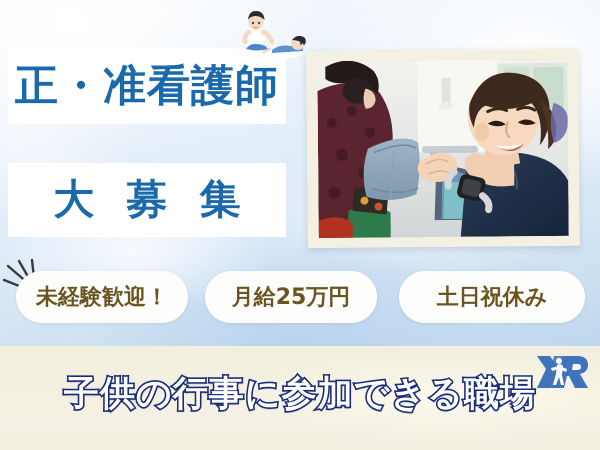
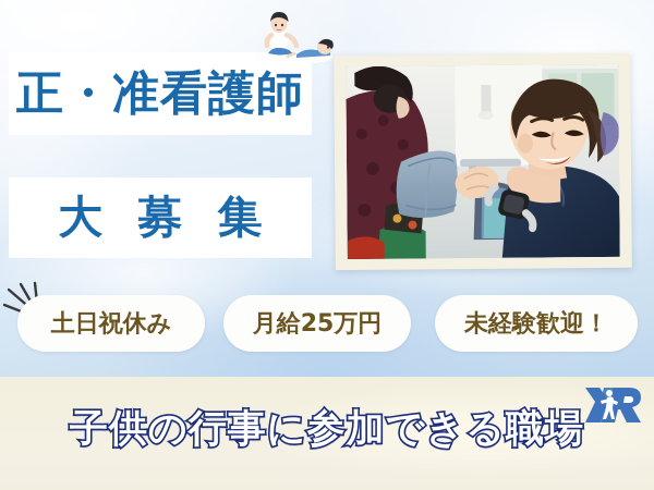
  正・准看護師
  大 募 集
- 未経験歓迎！
+ 土日祝休み
  月給25万円
- 土日祝休み
+ 未経験歓迎！
  子供の行事に参加できる職場
